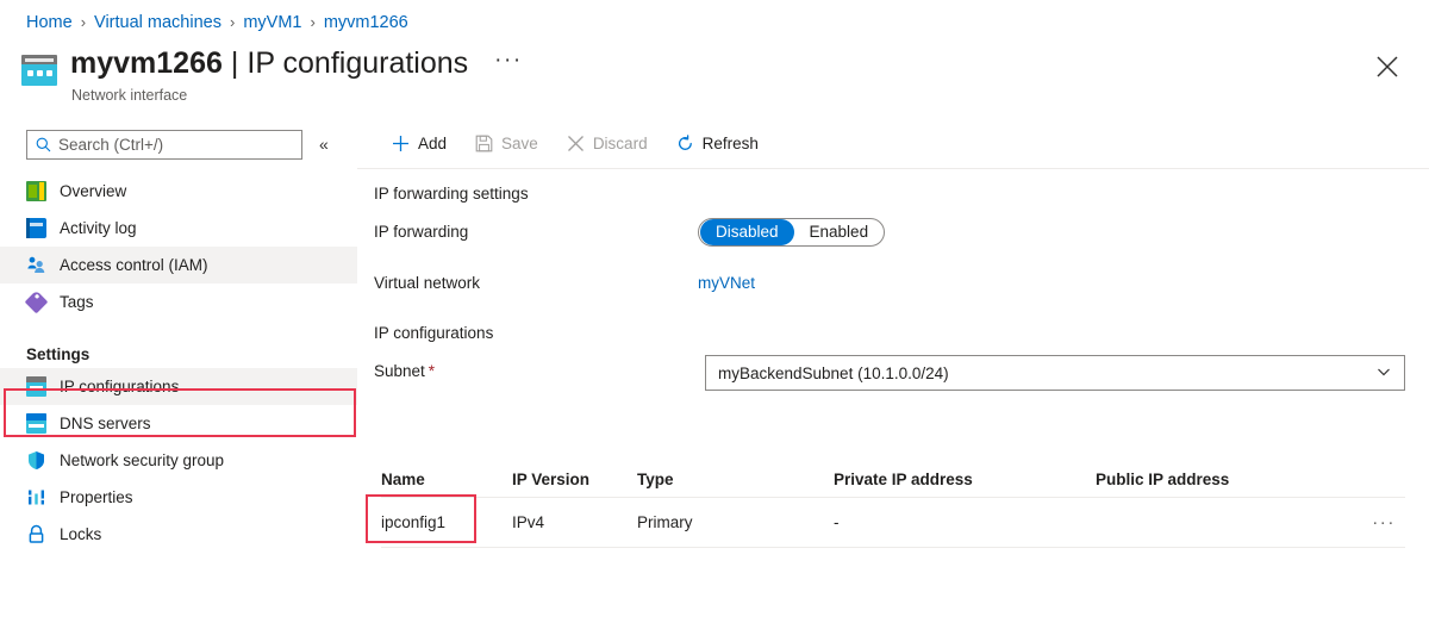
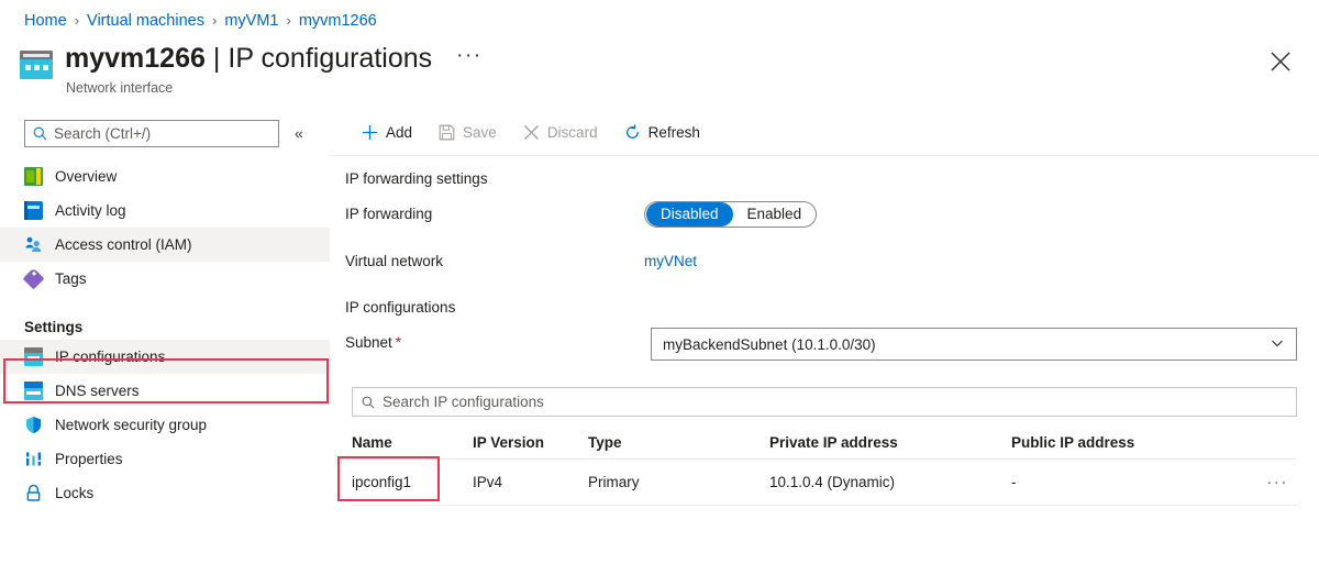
  Home
  ›
  Virtual machines
  ›
  myVM1
  ›
  myvm1266
  myvm1266
  |
  IP configurations
  ···
  Network interface
  Search (Ctrl+/)
  «
  Overview
  Activity log
  Access control (IAM)
  Tags
  Settings
  IP configurations
  DNS servers
  Network security group
  Properties
  Locks
  Add
  Save
  Discard
  Refresh
  IP forwarding settings
  IP forwarding
  Disabled
  Enabled
  Virtual network
  myVNet
  IP configurations
  Subnet *
- myBackendSubnet (10.1.0.0/24)
+ myBackendSubnet (10.1.0.0/30)
+ Search IP configurations
  Name
  IP Version
  Type
  Private IP address
  Public IP address
  ipconfig1
  IPv4
  Primary
+ 10.1.0.4 (Dynamic)
  -
  ···
